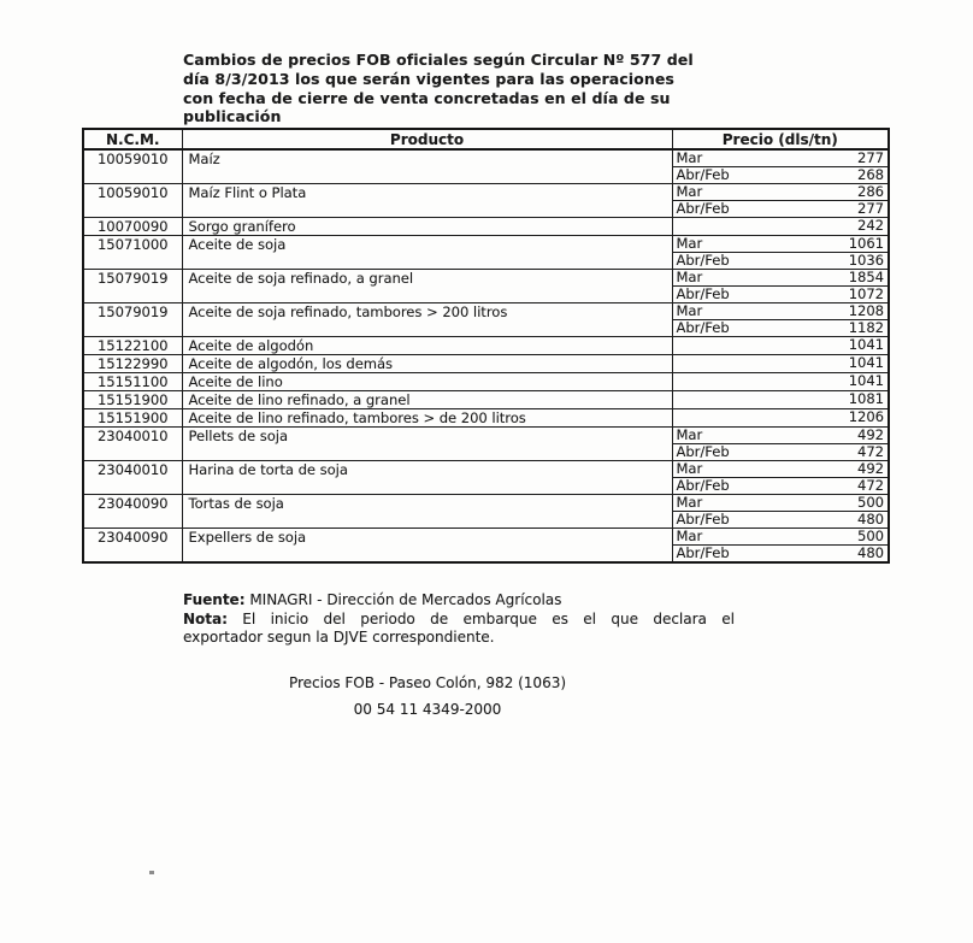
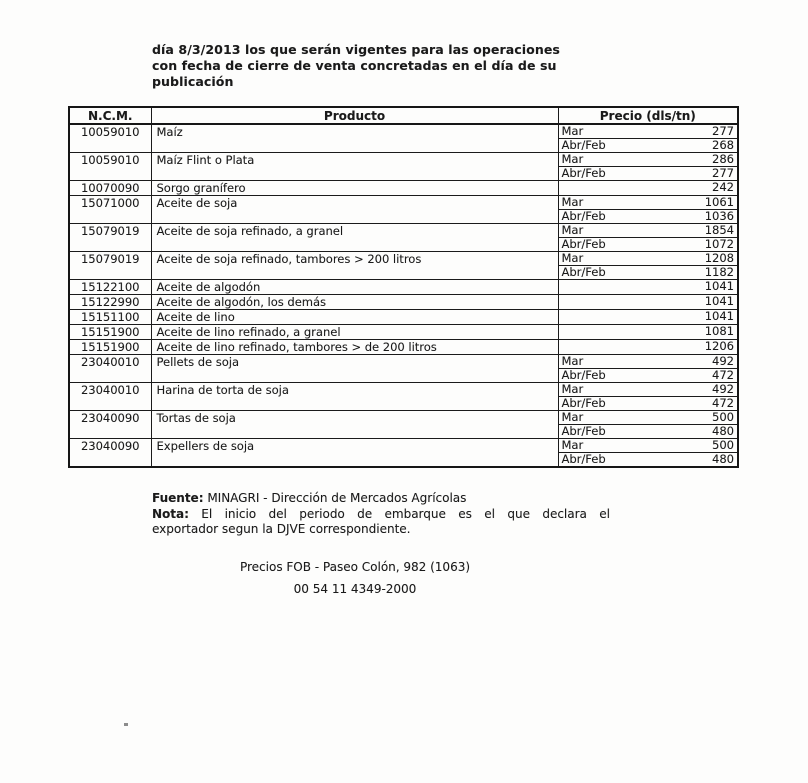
- Cambios de precios FOB oficiales según Circular Nº 577 del
  día 8/3/2013 los que serán vigentes para las operaciones
  con fecha de cierre de venta concretadas en el día de su
  publicación
  N.C.M.	Producto	Precio (dls/tn)
  10059010	Maíz	Mar 277
  Abr/Feb 268
  10059010	Maíz Flint o Plata	Mar 286
  Abr/Feb 277
  10070090	Sorgo granífero	242
  15071000	Aceite de soja	Mar 1061
  Abr/Feb 1036
  15079019	Aceite de soja refinado, a granel	Mar 1854
  Abr/Feb 1072
  15079019	Aceite de soja refinado, tambores > 200 litros	Mar 1208
  Abr/Feb 1182
  15122100	Aceite de algodón	1041
  15122990	Aceite de algodón, los demás	1041
  15151100	Aceite de lino	1041
  15151900	Aceite de lino refinado, a granel	1081
  15151900	Aceite de lino refinado, tambores > de 200 litros	1206
  23040010	Pellets de soja	Mar 492
  Abr/Feb 472
  23040010	Harina de torta de soja	Mar 492
  Abr/Feb 472
  23040090	Tortas de soja	Mar 500
  Abr/Feb 480
  23040090	Expellers de soja	Mar 500
  Abr/Feb 480
  Fuente: MINAGRI - Dirección de Mercados Agrícolas
  Nota: El inicio del periodo de embarque es el que declara el
  exportador segun la DJVE correspondiente.
  Precios FOB - Paseo Colón, 982 (1063)
  00 54 11 4349-2000
